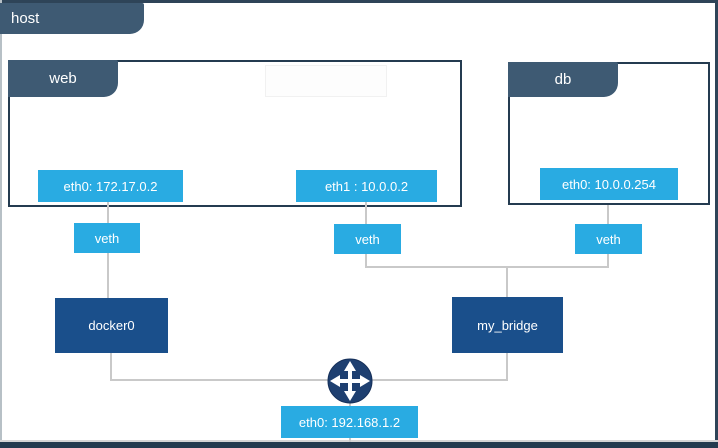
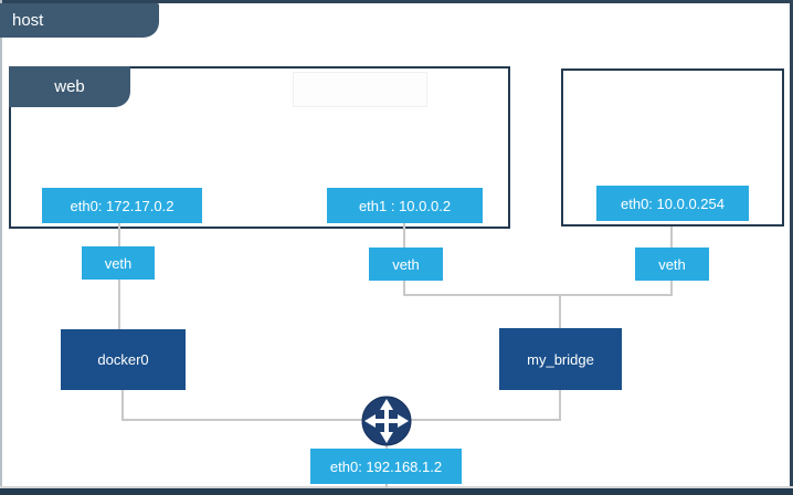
  host
  web
- db
  eth0: 172.17.0.2
  eth1 : 10.0.0.2
  eth0: 10.0.0.254
  veth
  veth
  veth
  docker0
  my_bridge
  eth0: 192.168.1.2
